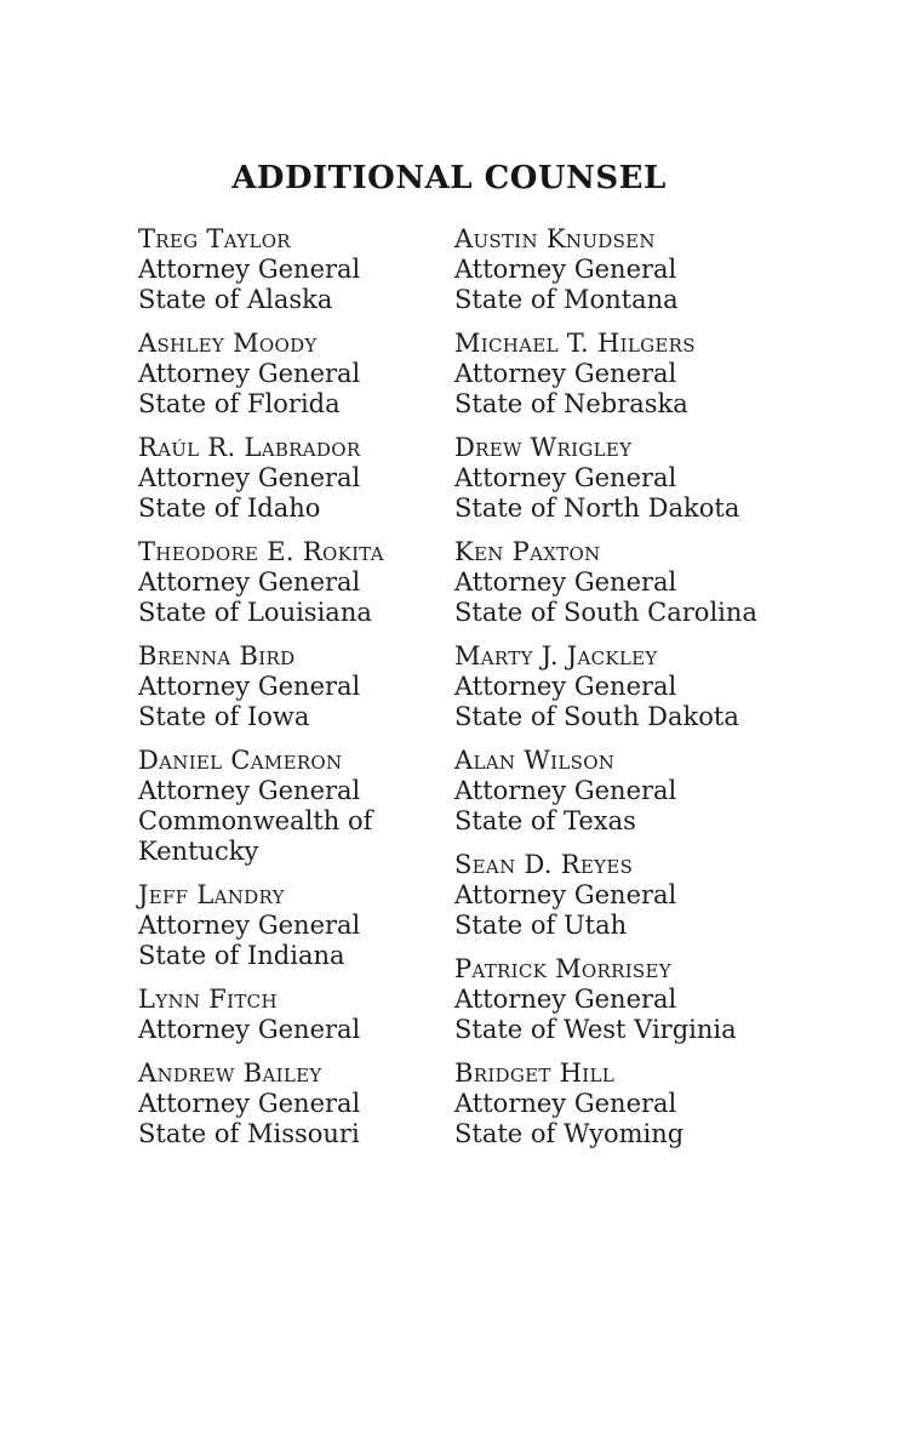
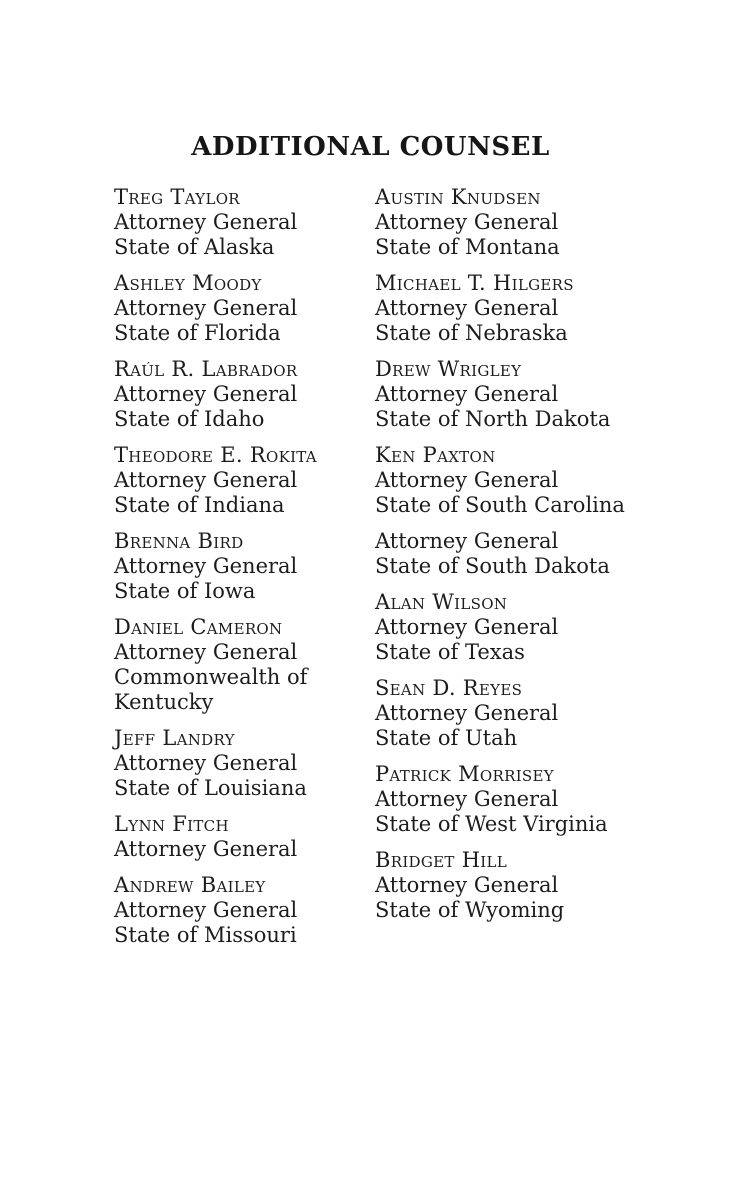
  ADDITIONAL COUNSEL
  Treg Taylor
  Attorney General
  State of Alaska
  Ashley Moody
  Attorney General
  State of Florida
  Raúl R. Labrador
  Attorney General
  State of Idaho
  Theodore E. Rokita
  Attorney General
- State of Louisiana
+ State of Indiana
  Brenna Bird
  Attorney General
  State of Iowa
  Daniel Cameron
  Attorney General
  Commonwealth of Kentucky
  Jeff Landry
  Attorney General
- State of Indiana
+ State of Louisiana
  Lynn Fitch
  Attorney General
  Andrew Bailey
  Attorney General
  State of Missouri
  Austin Knudsen
  Attorney General
  State of Montana
  Michael T. Hilgers
  Attorney General
  State of Nebraska
  Drew Wrigley
  Attorney General
  State of North Dakota
  Ken Paxton
  Attorney General
  State of South Carolina
- Marty J. Jackley
  Attorney General
  State of South Dakota
  Alan Wilson
  Attorney General
  State of Texas
  Sean D. Reyes
  Attorney General
  State of Utah
  Patrick Morrisey
  Attorney General
  State of West Virginia
  Bridget Hill
  Attorney General
  State of Wyoming
